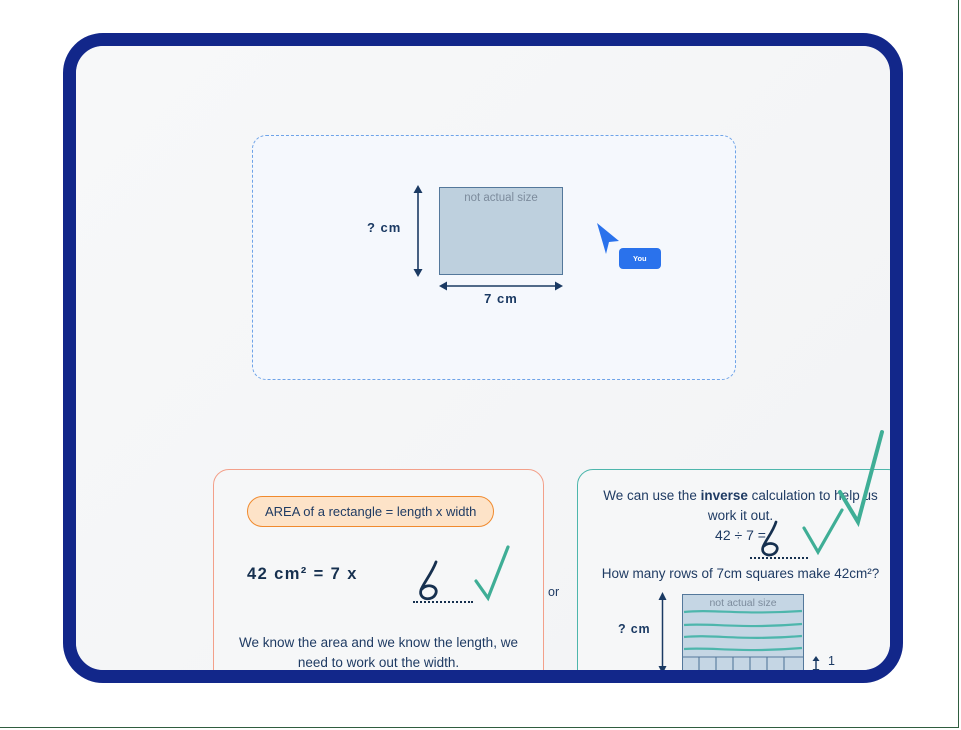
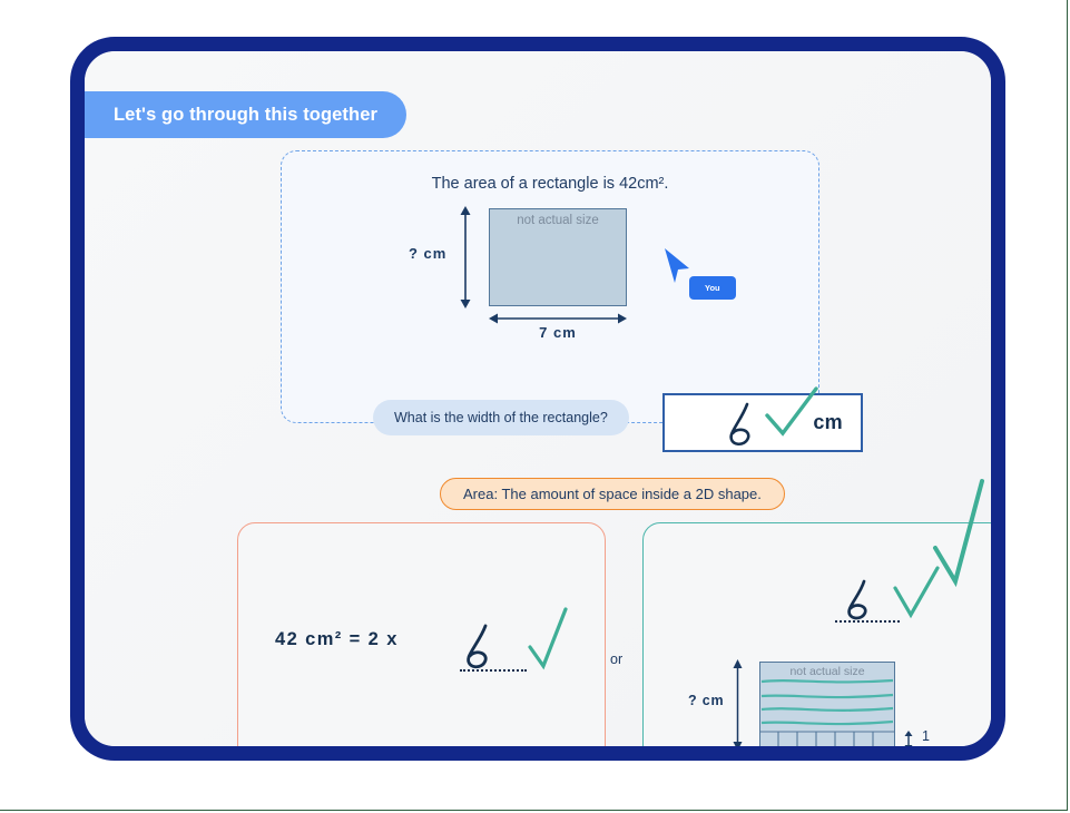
+ Let's go through this together
+ The area of a rectangle is 42cm².
  not actual size
  ? cm
  7 cm
  You
+ What is the width of the rectangle?
+ cm
+ Area: The amount of space inside a 2D shape.
  or
- AREA of a rectangle = length x width
- 42 cm² = 7 x
+ 42 cm² = 2 x
- We know the area and we know the length, we need to work out the width.
- We can use the inverse calculation to help us work it out.
- 42 ÷ 7 =
- How many rows of 7cm squares make 42cm²?
  not actual size
  ? cm
